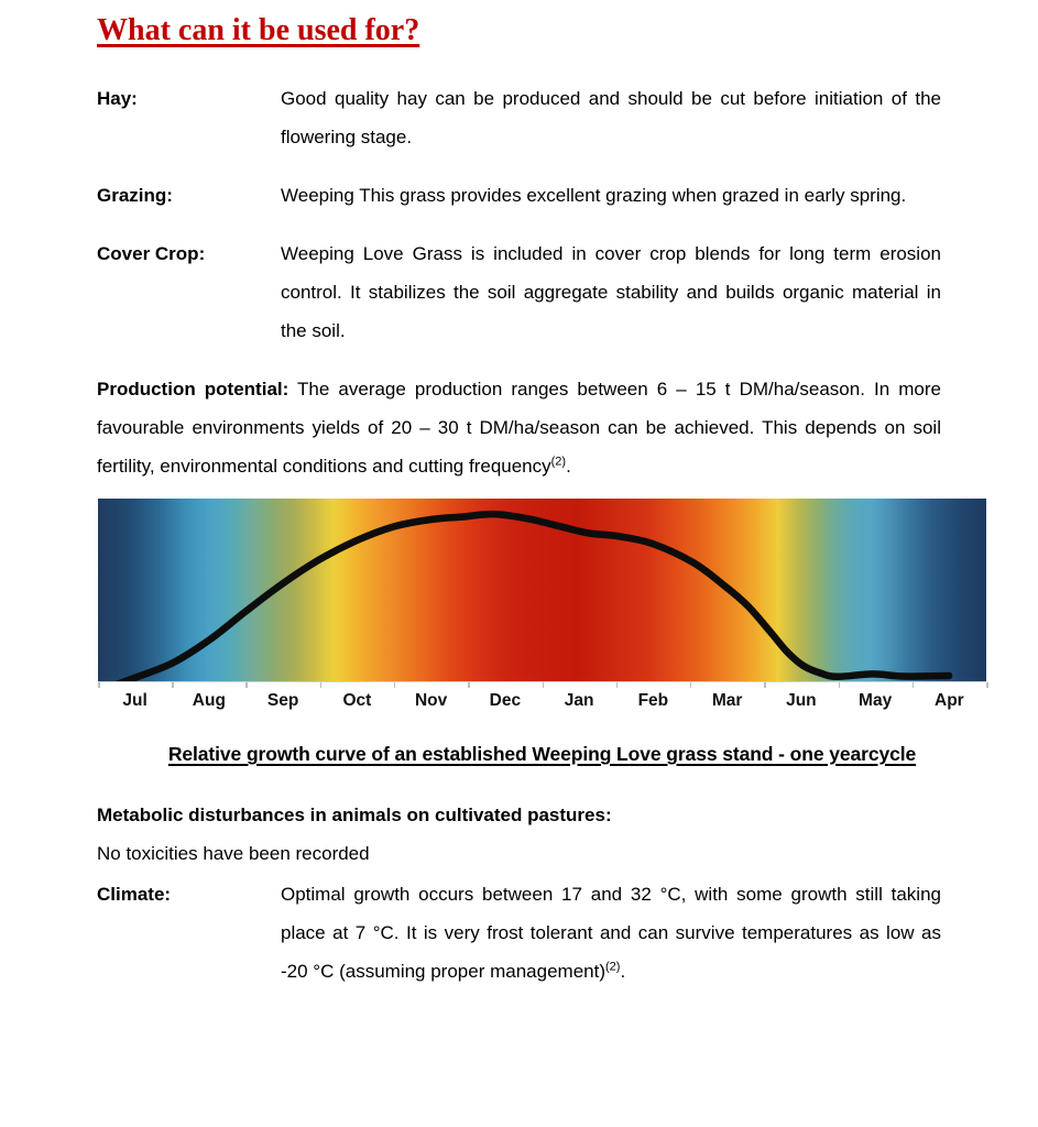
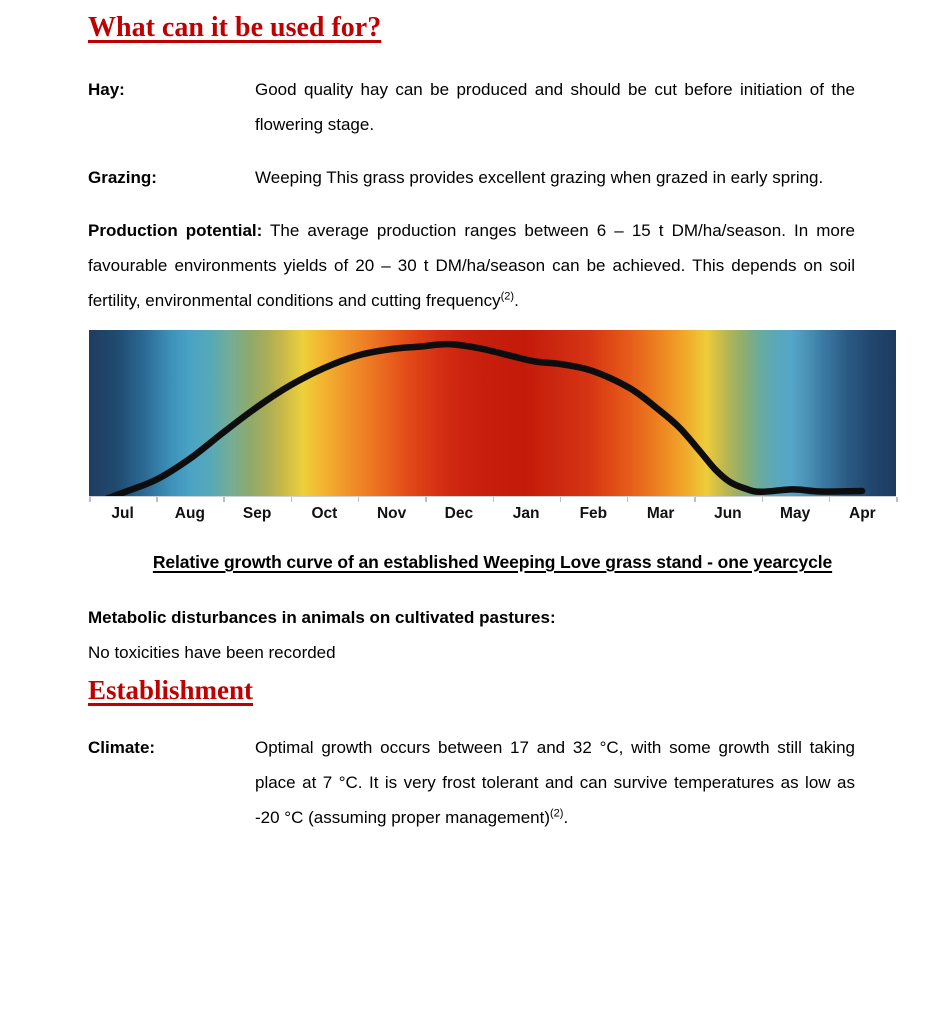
  What can it be used for?
  Hay:
  Good quality hay can be produced and should be cut before initiation of the flowering stage.
  Grazing:
  Weeping This grass provides excellent grazing when grazed in early spring.
- Cover Crop:
- Weeping Love Grass is included in cover crop blends for long term erosion control. It stabilizes the soil aggregate stability and builds organic material in the soil.
  Production potential: The average production ranges between 6 – 15 t DM/ha/season. In more favourable environments yields of 20 – 30 t DM/ha/season can be achieved. This depends on soil fertility, environmental conditions and cutting frequency(2).
  Jul
  Aug
  Sep
  Oct
  Nov
  Dec
  Jan
  Feb
  Mar
  Jun
  May
  Apr
  Relative growth curve of an established Weeping Love grass stand - one yearcycle
  Metabolic disturbances in animals on cultivated pastures:
  No toxicities have been recorded
+ Establishment
  Climate:
  Optimal growth occurs between 17 and 32 °C, with some growth still taking place at 7 °C. It is very frost tolerant and can survive temperatures as low as -20 °C (assuming proper management)(2).
